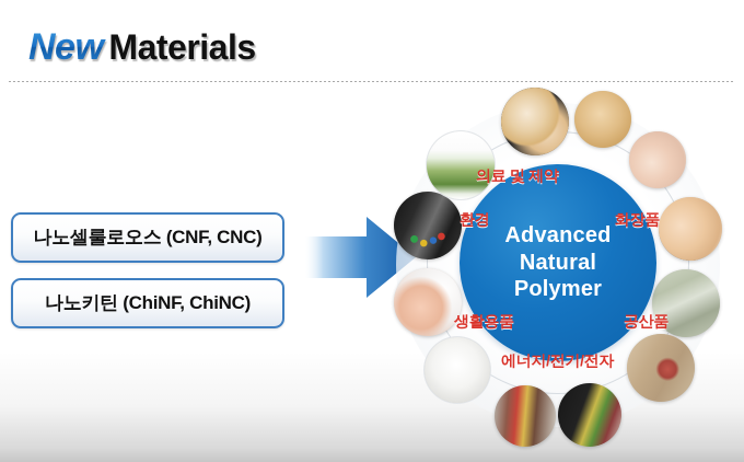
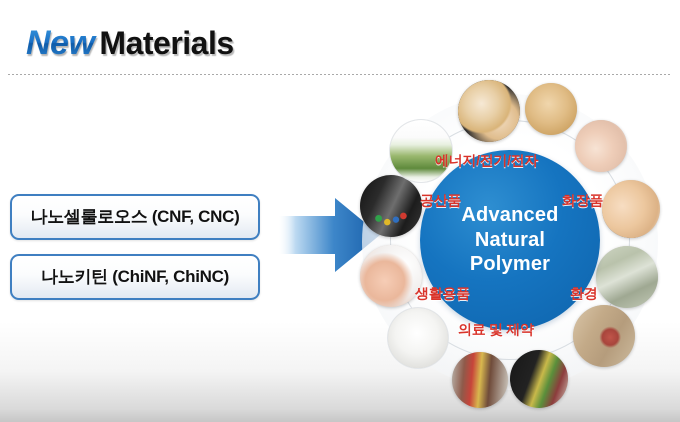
  New Materials
  나노셀룰로오스 (CNF, CNC)
  나노키틴 (ChiNF, ChiNC)
  Advanced
  Natural
  Polymer
- 의료 및 제약
+ 에너지/전기/전자
  화장품
- 공산품
+ 환경
- 에너지/전기/전자
+ 의료 및 제약
  생활용품
- 환경
+ 공산품
